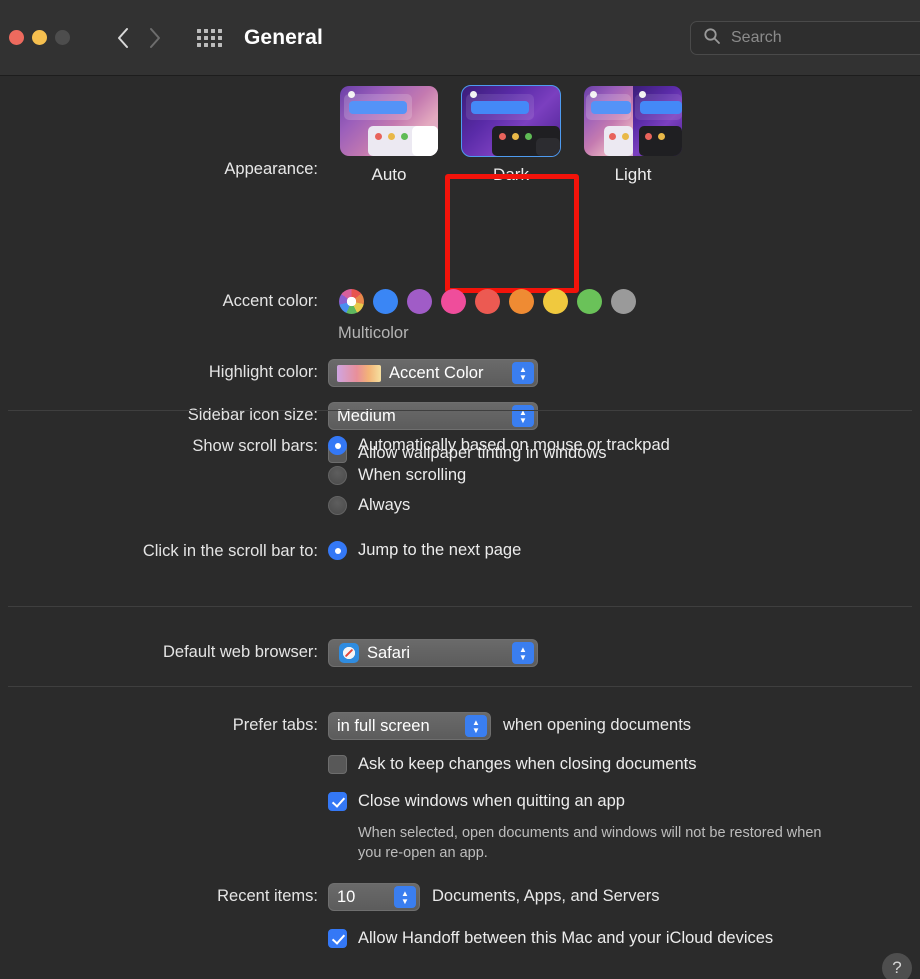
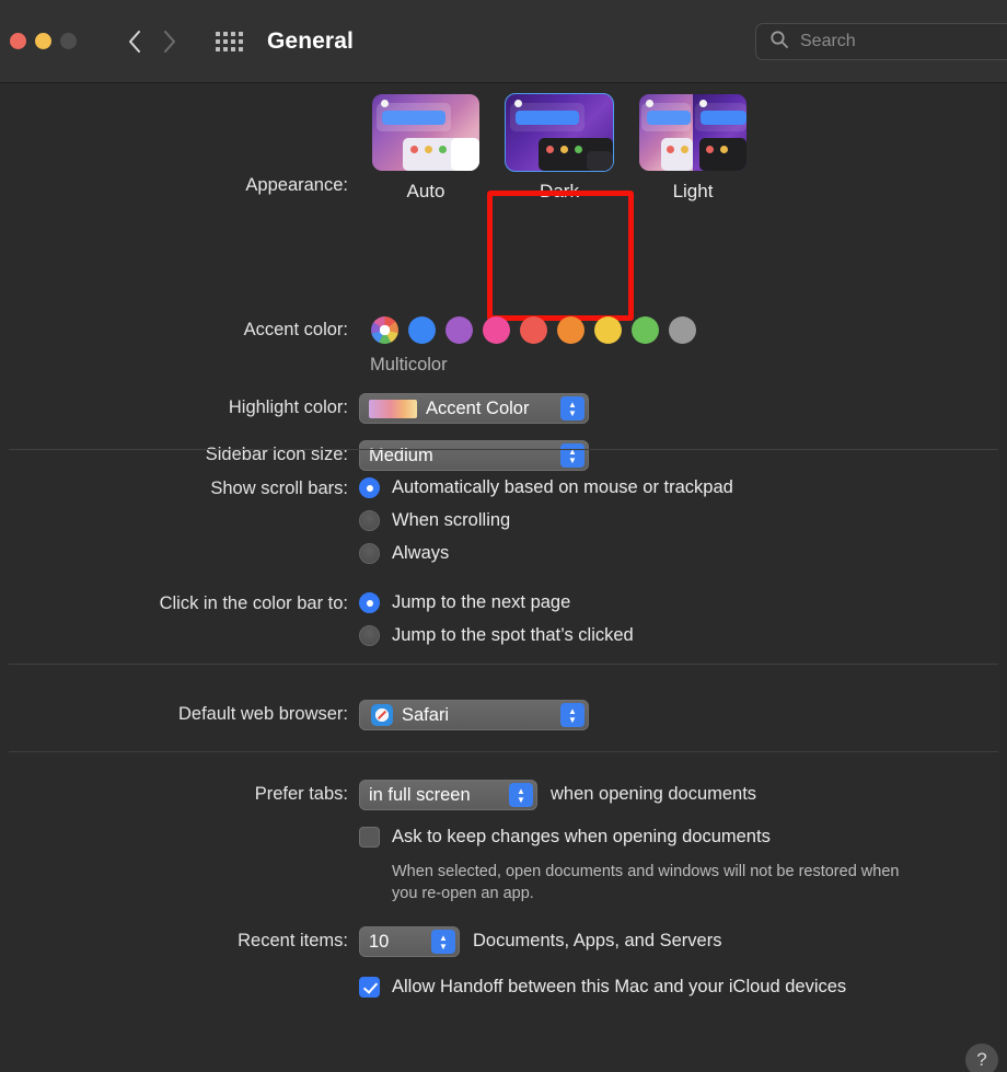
  General
  Search
  Appearance:
  Auto
  Dark
  Light
  Accent color:
  Multicolor
  Highlight color:
  Accent Color
  ▲
  ▼
  Sidebar icon size:
  Medium
  ▲
  ▼
- Allow wallpaper tinting in windows
  Show scroll bars:
  Automatically based on mouse or trackpad
  When scrolling
  Always
- Click in the scroll bar to:
+ Click in the color bar to:
  Jump to the next page
+ Jump to the spot that’s clicked
  Default web browser:
  Safari
  ▲
  ▼
  Prefer tabs:
  in full screen
  ▲
  ▼
  when opening documents
- Ask to keep changes when closing documents
+ Ask to keep changes when opening documents
- Close windows when quitting an app
  When selected, open documents and windows will not be restored when you re-open an app.
  Recent items:
  10
  ▲
  ▼
  Documents, Apps, and Servers
  Allow Handoff between this Mac and your iCloud devices
  ?
